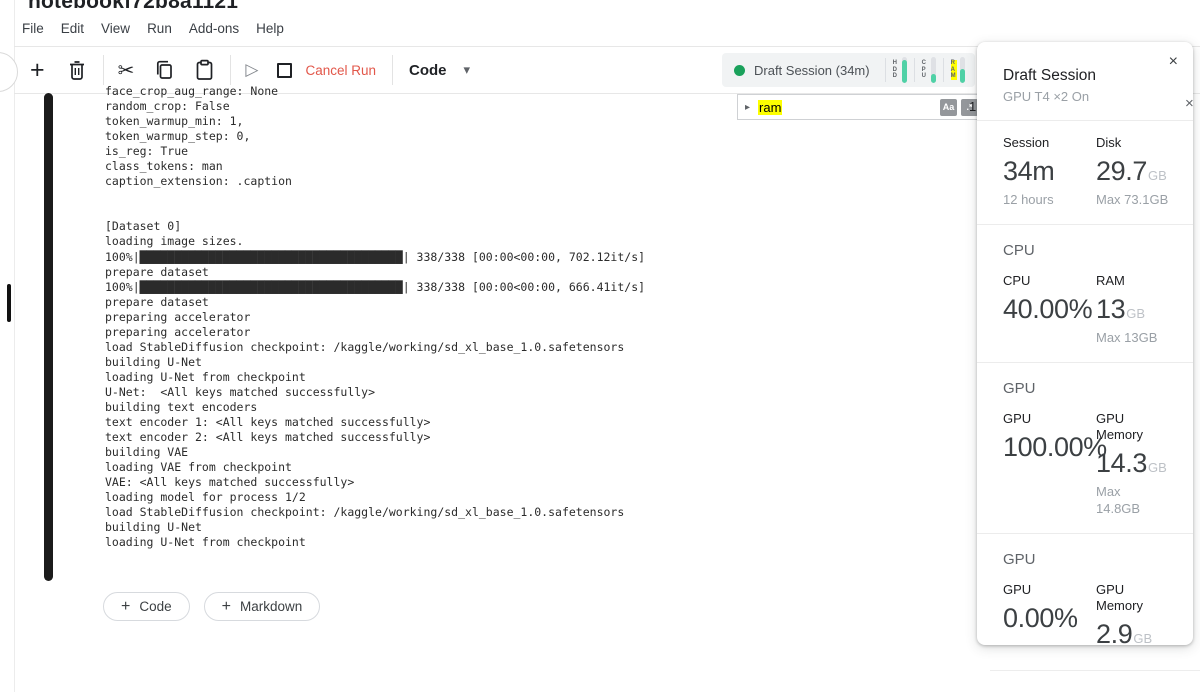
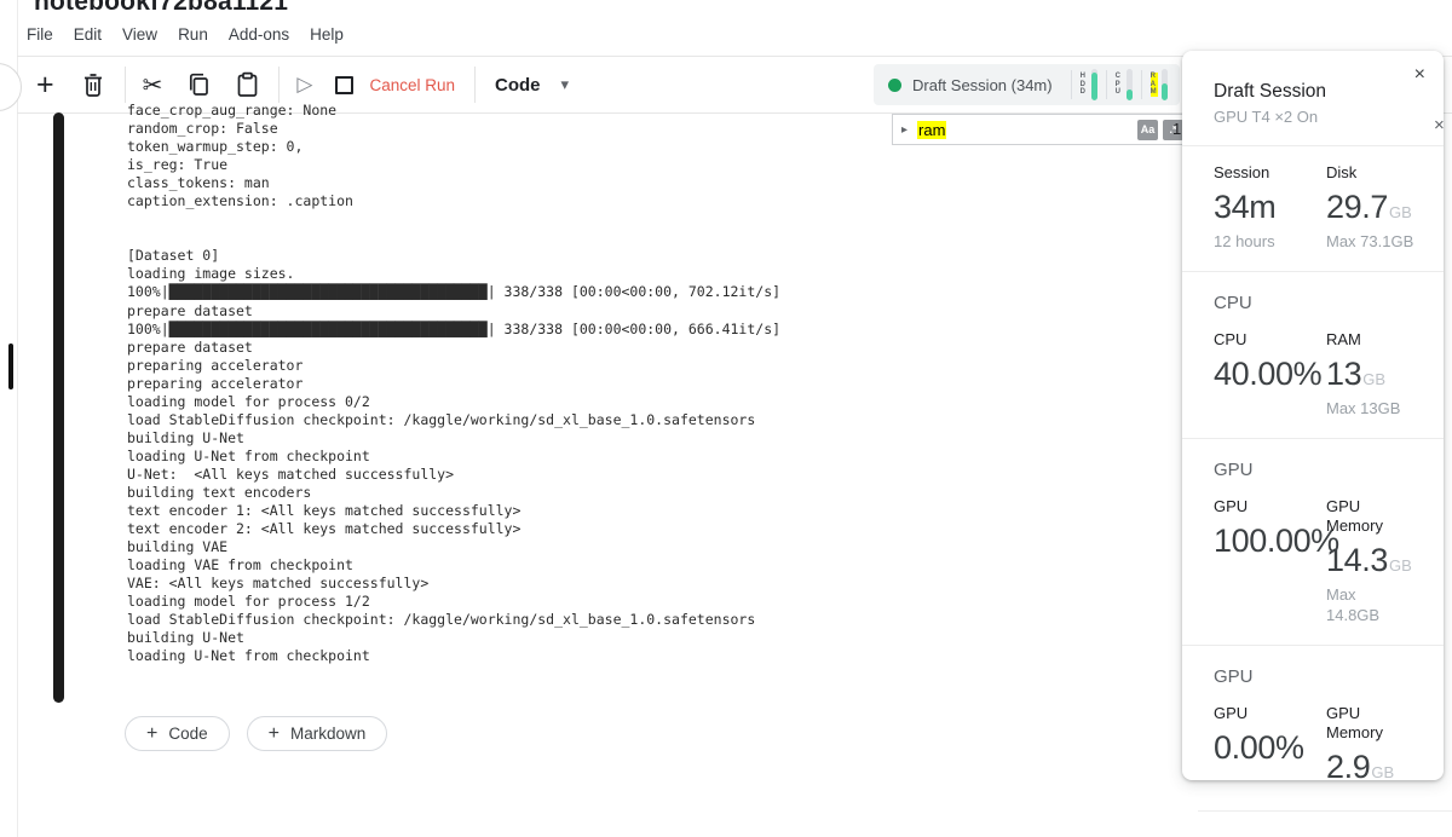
  notebookf72b8a1121
  File
  Edit
  View
  Run
  Add-ons
  Help
  +
  ✂
  ▷
  Cancel Run
  Code
  ▾
  Draft Session (34m)
  ▸
  ram
  Aa
  .*
  1
  ×
  face_crop_aug_range: None
  random_crop: False
- token_warmup_min: 1,
  token_warmup_step: 0,
  is_reg: True
  class_tokens: man
  caption_extension: .caption
  [Dataset 0]
  loading image sizes.
  100%|██████████████████████████████████████| 338/338 [00:00<00:00, 702.12it/s]
  prepare dataset
  100%|██████████████████████████████████████| 338/338 [00:00<00:00, 666.41it/s]
  prepare dataset
  preparing accelerator
  preparing accelerator
+ loading model for process 0/2
  load StableDiffusion checkpoint: /kaggle/working/sd_xl_base_1.0.safetensors
  building U-Net
  loading U-Net from checkpoint
  U-Net: <All keys matched successfully>
  building text encoders
  text encoder 1: <All keys matched successfully>
  text encoder 2: <All keys matched successfully>
  building VAE
  loading VAE from checkpoint
  VAE: <All keys matched successfully>
  loading model for process 1/2
  load StableDiffusion checkpoint: /kaggle/working/sd_xl_base_1.0.safetensors
  building U-Net
  loading U-Net from checkpoint
  +
  Code
  +
  Markdown
  ×
  Draft Session
  GPU T4 ×2 On
  Session
  34m
  12 hours
  Disk
  29.7GB
  Max 73.1GB
  CPU
  CPU
  40.00%
  RAM
  13GB
  Max 13GB
  GPU
  GPU
  100.00%
  GPU Memory
  14.3GB
  Max 14.8GB
  GPU
  GPU
  0.00%
  GPU Memory
  2.9GB
